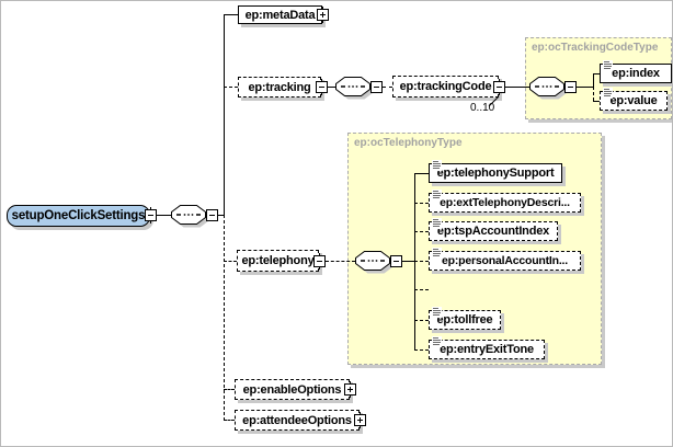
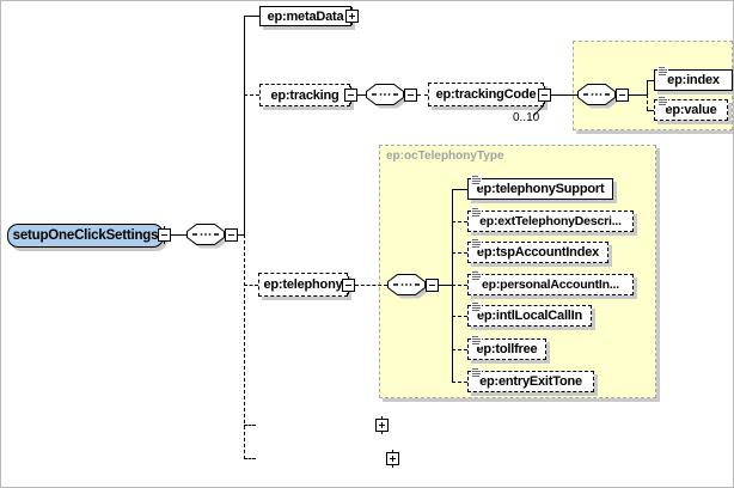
- ep:ocTrackingCodeType
  ep:ocTelephonyType
  setupOneClickSettings
  ep:metaData
  ep:tracking
  ep:trackingCode
  0..10
  ep:index
  ep:value
  ep:telephony
  ep:telephonySupport
  ep:extTelephonyDescri...
  ep:tspAccountIndex
  ep:personalAccountIn...
+ ep:intlLocalCallIn
  ep:tollfree
  ep:entryExitTone
- ep:enableOptions
- ep:attendeeOptions
